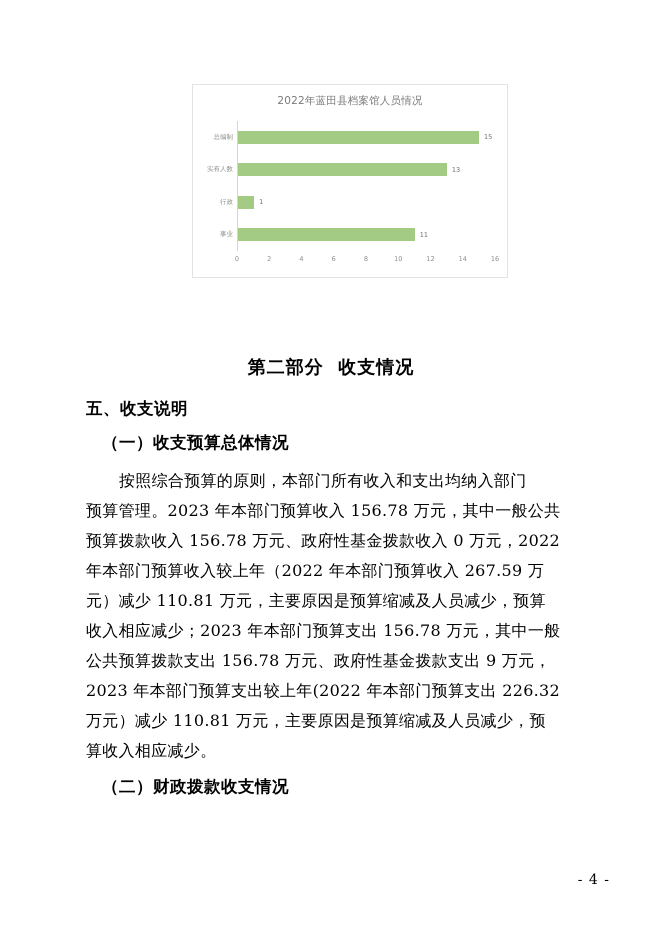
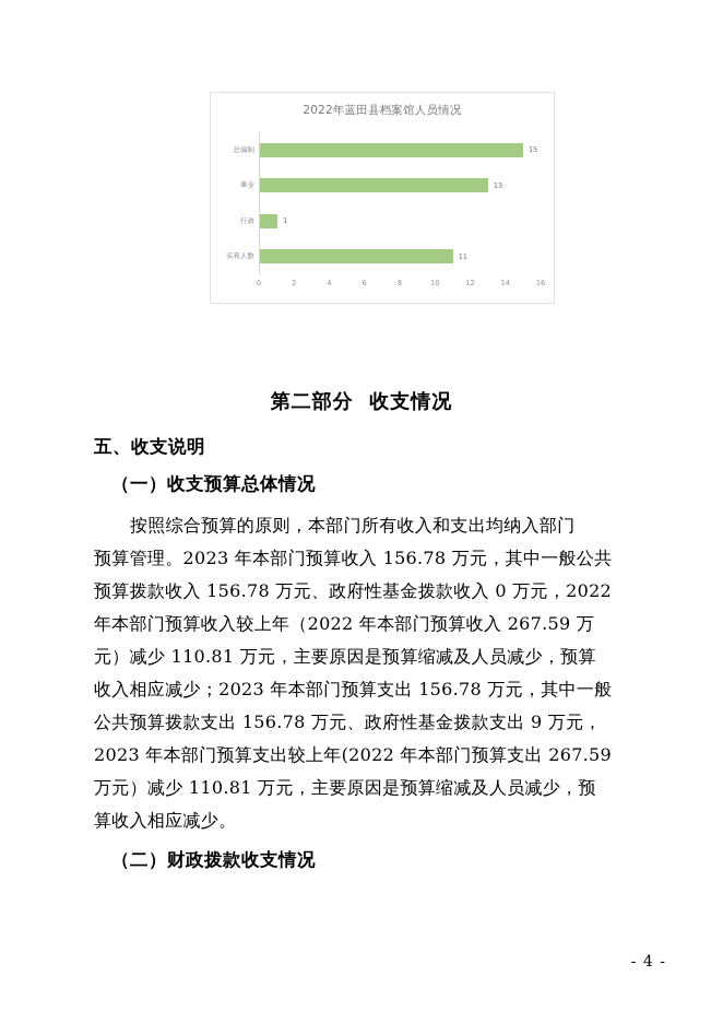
  2022年蓝田县档案馆人员情况
  总编制
  15
- 实有人数
+ 事业
  13
  行政
  1
- 事业
+ 实有人数
  11
  0
  2
  4
  6
  8
  10
  12
  14
  16
  第二部分 收支情况
  五、收支说明
  （一）收支预算总体情况
  按照综合预算的原则，本部门所有收入和支出均纳入部门
  预算管理。2023 年本部门预算收入 156.78 万元，其中一般公共
  预算拨款收入 156.78 万元、政府性基金拨款收入 0 万元，2022
  年本部门预算收入较上年（2022 年本部门预算收入 267.59 万
  元）减少 110.81 万元，主要原因是预算缩减及人员减少，预算
  收入相应减少；2023 年本部门预算支出 156.78 万元，其中一般
  公共预算拨款支出 156.78 万元、政府性基金拨款支出 9 万元，
- 2023 年本部门预算支出较上年(2022 年本部门预算支出 226.32
+ 2023 年本部门预算支出较上年(2022 年本部门预算支出 267.59
  万元）减少 110.81 万元，主要原因是预算缩减及人员减少，预
  算收入相应减少。
  （二）财政拨款收支情况
  - 4 -
